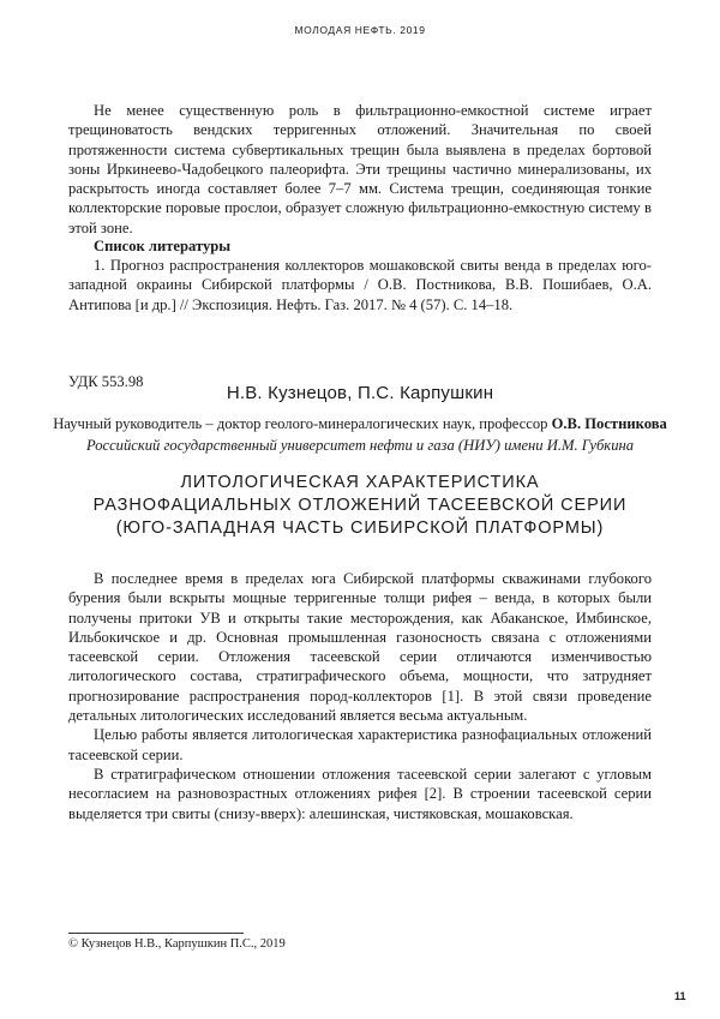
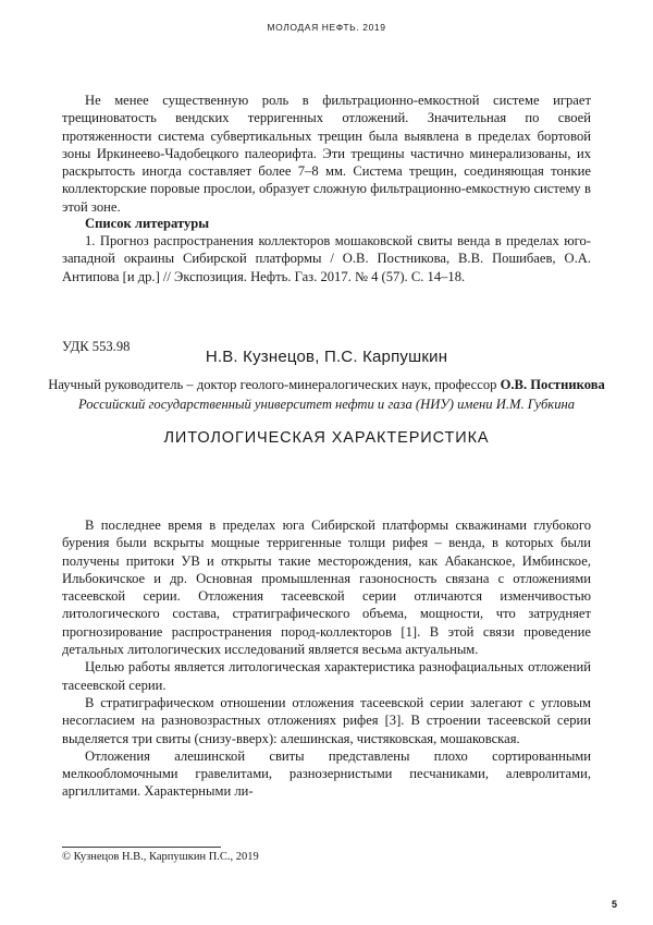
  МОЛОДАЯ НЕФТЬ. 2019
- Не менее существенную роль в фильтрационно-емкостной системе играет трещиноватость вендских терригенных отложений. Значительная по своей протяженности система субвертикальных трещин была выявлена в пределах бортовой зоны Иркинеево-Чадобецкого палеорифта. Эти трещины частично минерализованы, их раскрытость иногда составляет более 7–7 мм. Система трещин, соединяющая тонкие коллекторские поровые прослои, образует сложную фильтрационно-емкостную систему в этой зоне.
+ Не менее существенную роль в фильтрационно-емкостной системе играет трещиноватость вендских терригенных отложений. Значительная по своей протяженности система субвертикальных трещин была выявлена в пределах бортовой зоны Иркинеево-Чадобецкого палеорифта. Эти трещины частично минерализованы, их раскрытость иногда составляет более 7–8 мм. Система трещин, соединяющая тонкие коллекторские поровые прослои, образует сложную фильтрационно-емкостную систему в этой зоне.
  Список литературы
  1. Прогноз распространения коллекторов мошаковской свиты венда в пределах юго-западной окраины Сибирской платформы / О.В. Постникова, В.В. Пошибаев, О.А. Антипова [и др.] // Экспозиция. Нефть. Газ. 2017. № 4 (57). С. 14–18.
  УДК 553.98
  Н.В. Кузнецов, П.С. Карпушкин
  Научный руководитель – доктор геолого-минералогических наук, профессор О.В. Постникова
  Российский государственный университет нефти и газа (НИУ) имени И.М. Губкина
  ЛИТОЛОГИЧЕСКАЯ ХАРАКТЕРИСТИКА
- РАЗНОФАЦИАЛЬНЫХ ОТЛОЖЕНИЙ ТАСЕЕВСКОЙ СЕРИИ
- (ЮГО-ЗАПАДНАЯ ЧАСТЬ СИБИРСКОЙ ПЛАТФОРМЫ)
  В последнее время в пределах юга Сибирской платформы скважинами глубокого бурения были вскрыты мощные терригенные толщи рифея – венда, в которых были получены притоки УВ и открыты такие месторождения, как Абаканское, Имбинское, Ильбокичское и др. Основная промышленная газоносность связана с отложениями тасеевской серии. Отложения тасеевской серии отличаются изменчивостью литологического состава, стратиграфического объема, мощности, что затрудняет прогнозирование распространения пород-коллекторов [1]. В этой связи проведение детальных литологических исследований является весьма актуальным.
  Целью работы является литологическая характеристика разнофациальных отложений тасеевской серии.
- В стратиграфическом отношении отложения тасеевской серии залегают с угловым несогласием на разновозрастных отложениях рифея [2]. В строении тасеевской серии выделяется три свиты (снизу-вверх): алешинская, чистяковская, мошаковская.
+ В стратиграфическом отношении отложения тасеевской серии залегают с угловым несогласием на разновозрастных отложениях рифея [3]. В строении тасеевской серии выделяется три свиты (снизу-вверх): алешинская, чистяковская, мошаковская.
+ Отложения алешинской свиты представлены плохо сортированными мелкообломочными гравелитами, разнозернистыми песчаниками, алевролитами, аргиллитами. Характерными ли-
  © Кузнецов Н.В., Карпушкин П.С., 2019
- 11
+ 5
